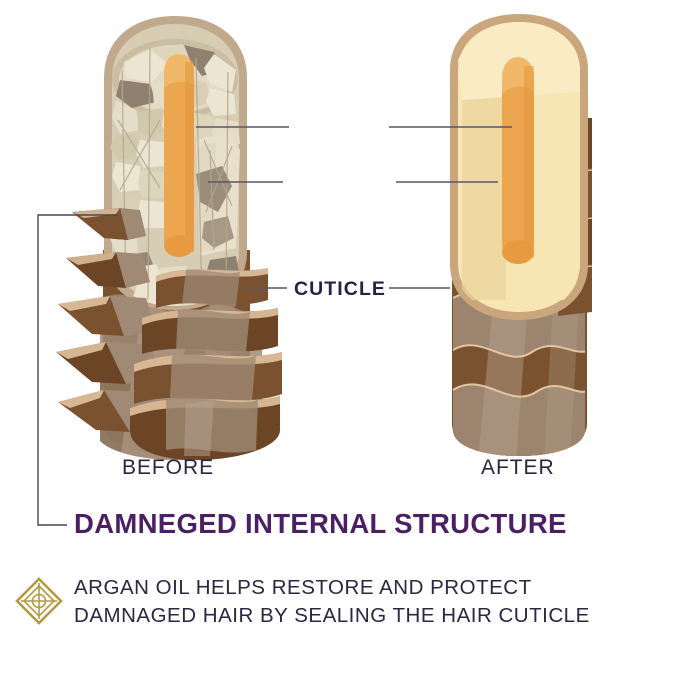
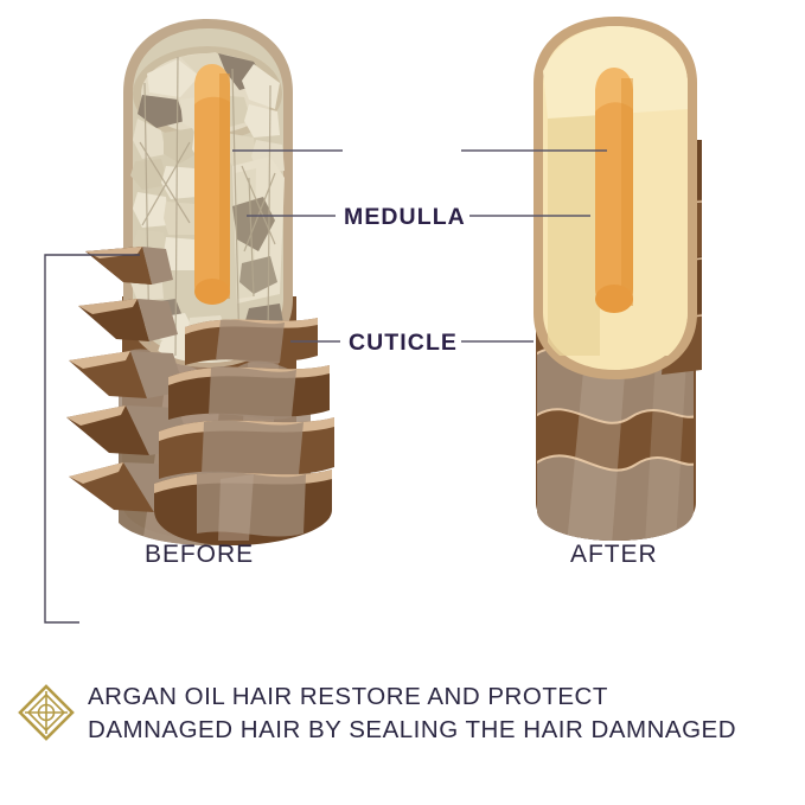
+ MEDULLA
  CUTICLE
  BEFORE
  AFTER
- DAMNEGED INTERNAL STRUCTURE
- ARGAN OIL HELPS RESTORE AND PROTECT
+ ARGAN OIL HAIR RESTORE AND PROTECT
- DAMNAGED HAIR BY SEALING THE HAIR CUTICLE
+ DAMNAGED HAIR BY SEALING THE HAIR DAMNAGED
